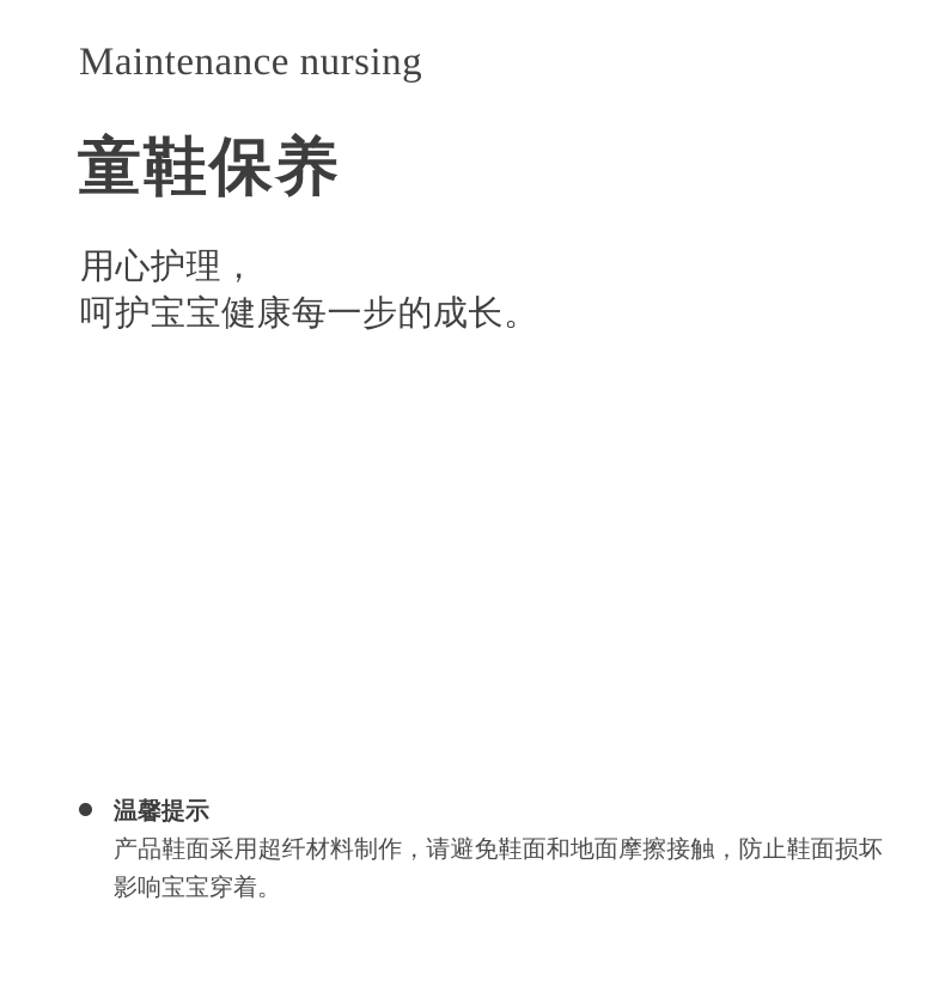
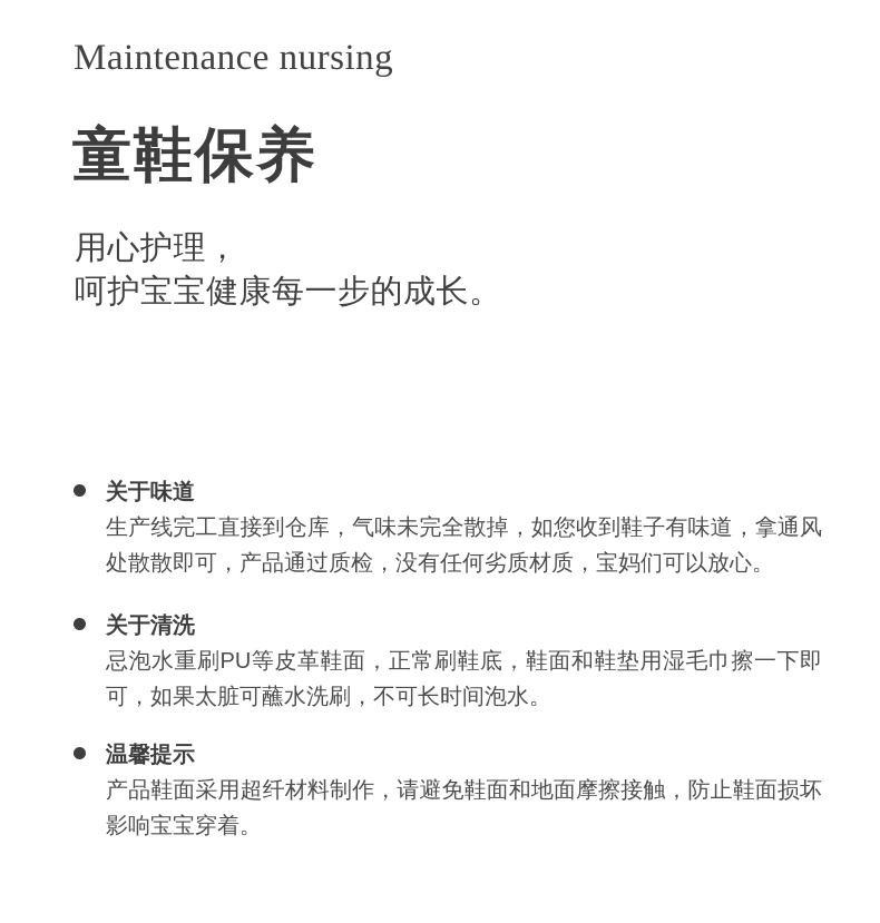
  Maintenance nursing
  童鞋保养
  用心护理，
  呵护宝宝健康每一步的成长。
+ 关于味道
+ 生产线完工直接到仓库，气味未完全散掉，如您收到鞋子有味道，拿通风处散散即可，产品通过质检，没有任何劣质材质，宝妈们可以放心。
+ 关于清洗
+ 忌泡水重刷PU等皮革鞋面，正常刷鞋底，鞋面和鞋垫用湿毛巾擦一下即可，如果太脏可蘸水洗刷，不可长时间泡水。
  温馨提示
  产品鞋面采用超纤材料制作，请避免鞋面和地面摩擦接触，防止鞋面损坏影响宝宝穿着。
